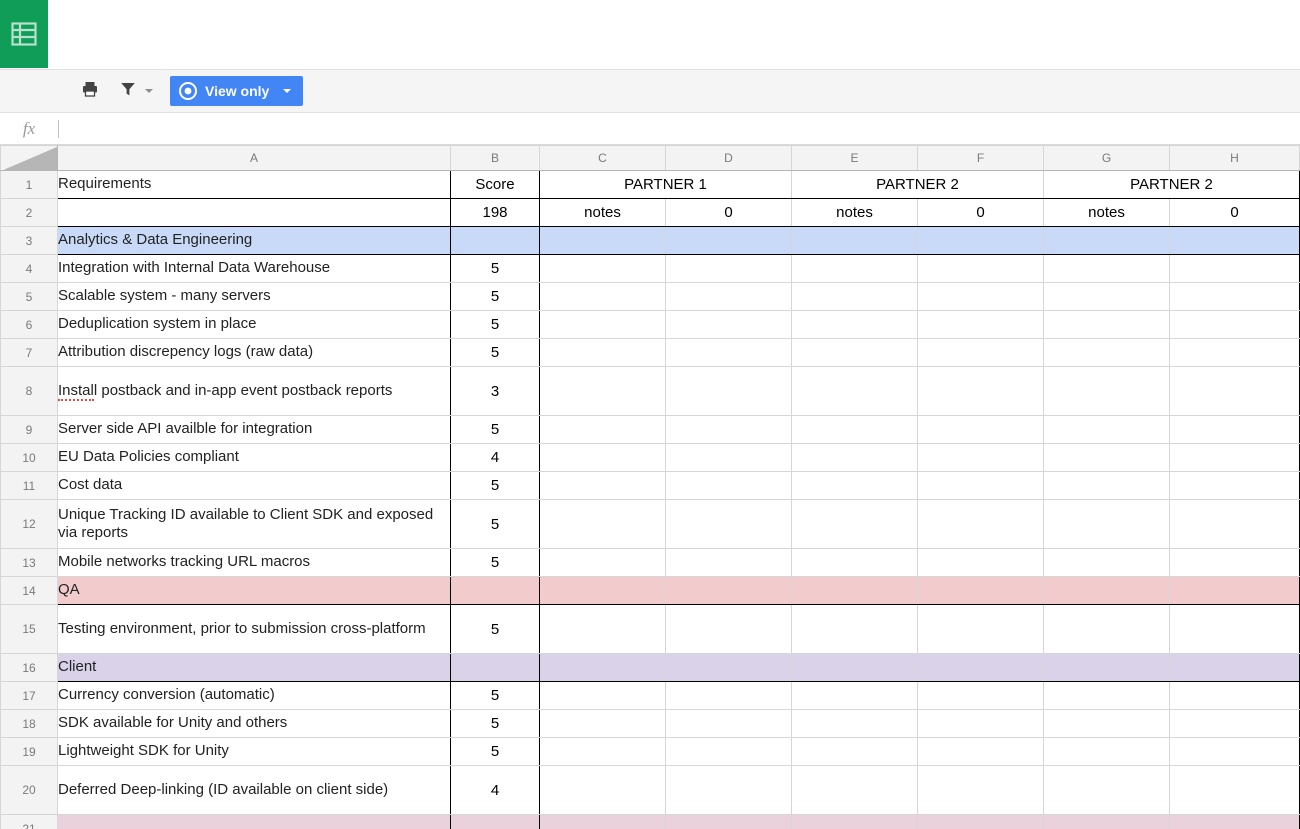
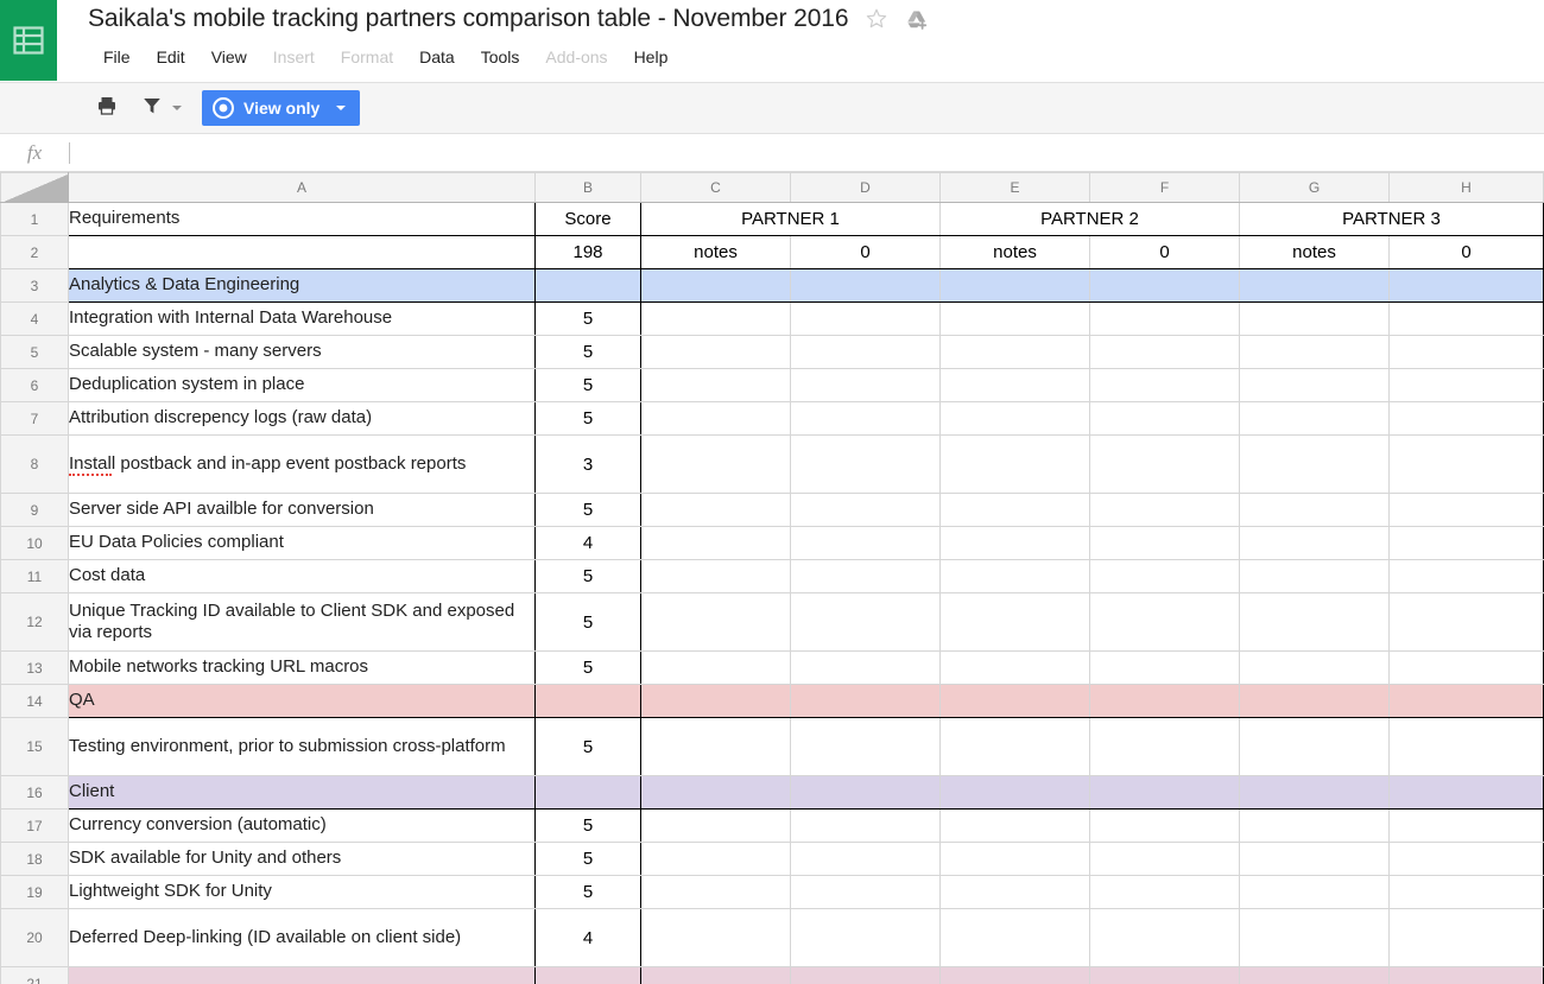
+ Saikala's mobile tracking partners comparison table - November 2016
+ File
+ Edit
+ View
+ Insert
+ Format
+ Data
+ Tools
+ Add-ons
+ Help
  View only
  fx
  	A	B	C	D	E	F	G	H
- 1	Requirements	Score	PARTNER 1	PARTNER 2	PARTNER 2
+ 1	Requirements	Score	PARTNER 1	PARTNER 2	PARTNER 3
  2		198	notes	0	notes	0	notes	0
  3	Analytics & Data Engineering
  4	Integration with Internal Data Warehouse	5
  5	Scalable system - many servers	5
  6	Deduplication system in place	5
  7	Attribution discrepency logs (raw data)	5
  8	Install postback and in-app event postback reports	3
- 9	Server side API availble for integration	5
+ 9	Server side API availble for conversion	5
  10	EU Data Policies compliant	4
  11	Cost data	5
  12	Unique Tracking ID available to Client SDK and exposed via reports	5
  13	Mobile networks tracking URL macros	5
  14	QA
  15	Testing environment, prior to submission cross-platform	5
  16	Client
  17	Currency conversion (automatic)	5
  18	SDK available for Unity and others	5
  19	Lightweight SDK for Unity	5
  20	Deferred Deep-linking (ID available on client side)	4
